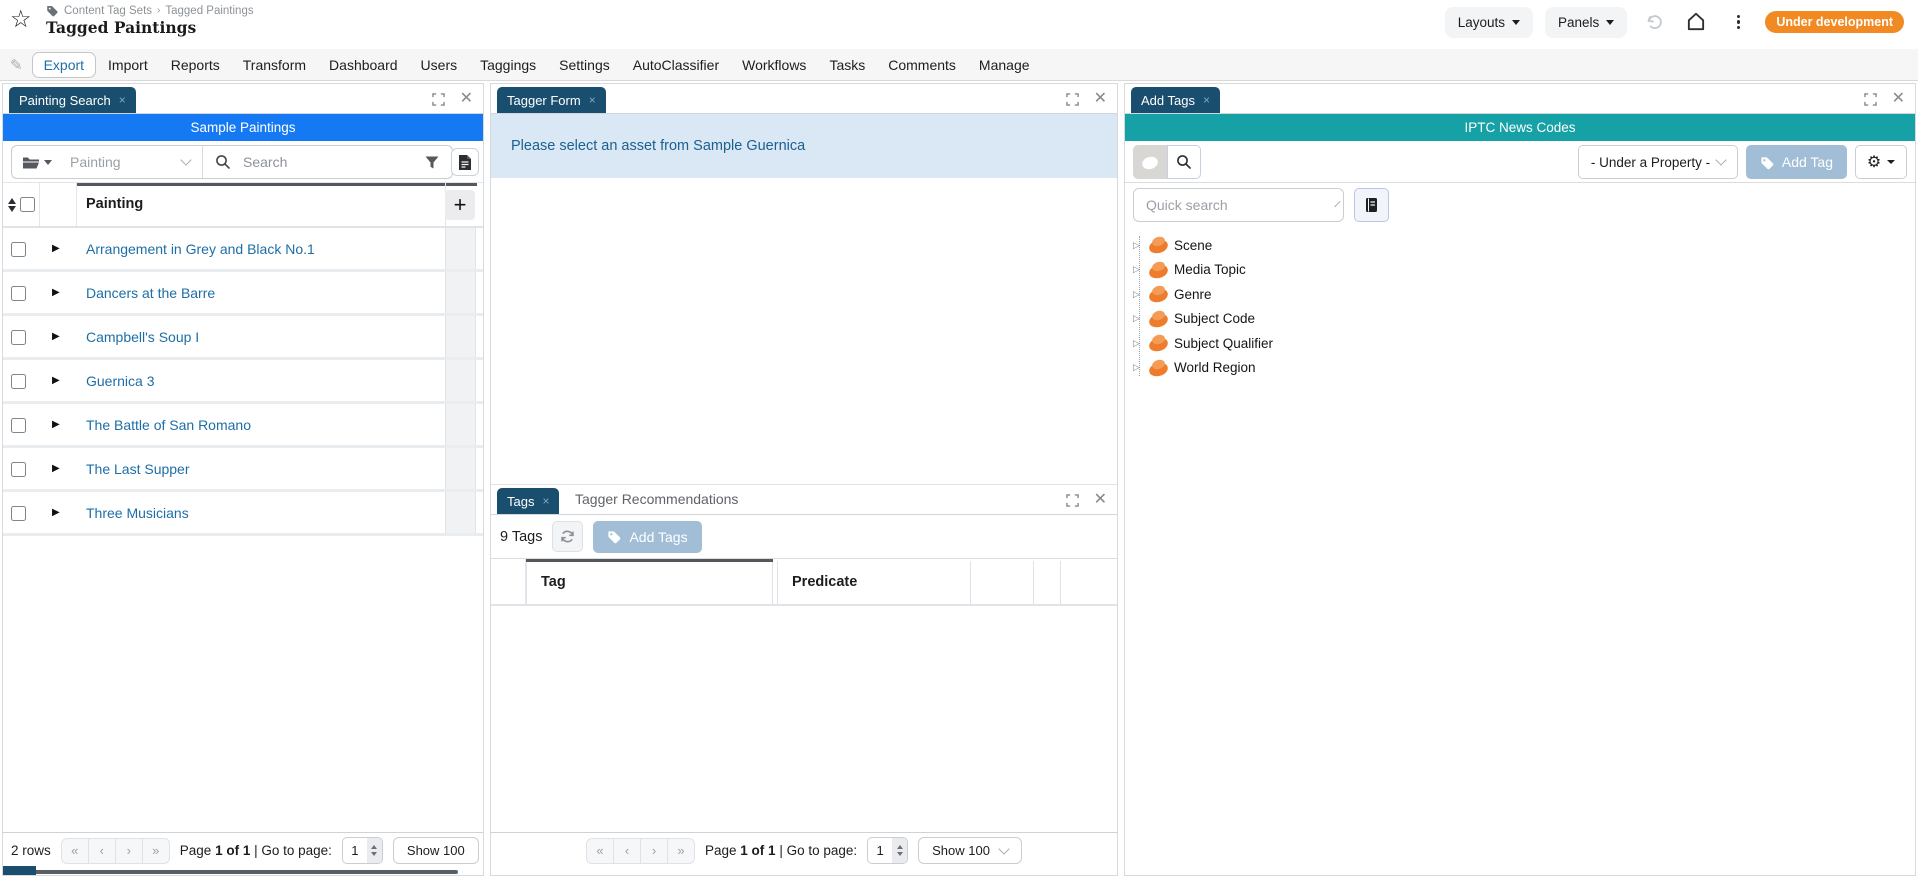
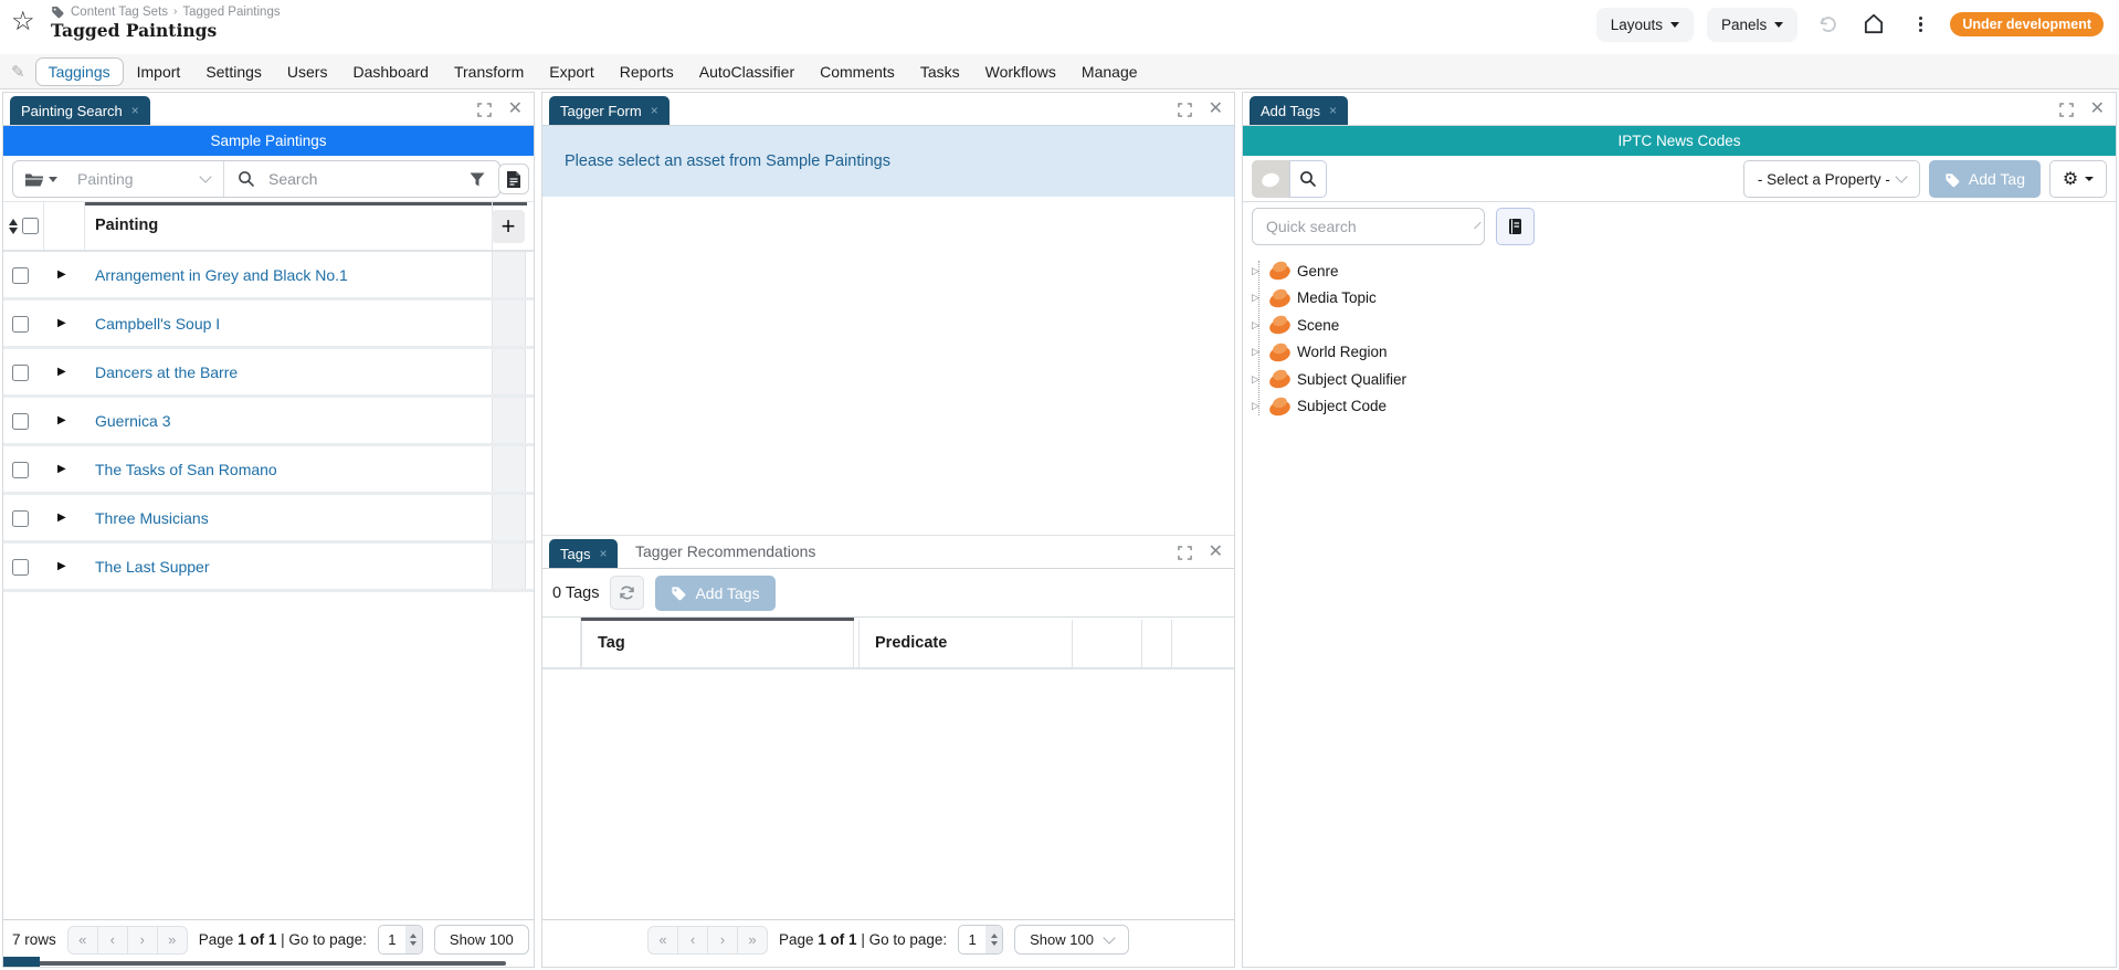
  ☆
  Content Tag Sets
  ›
  Tagged Paintings
  Tagged Paintings
  Layouts
  Panels
  Under development
  ✎
- Export
+ Taggings
  Import
- Reports
+ Settings
- Transform
+ Users
  Dashboard
- Users
+ Transform
- Taggings
+ Export
- Settings
+ Reports
  AutoClassifier
- Workflows
+ Comments
  Tasks
- Comments
+ Workflows
  Manage
  Painting Search
  ×
  ✕
  Sample Paintings
  Painting
  Search
  Painting
  +
  ▶
  Arrangement in Grey and Black No.1
  ▶
- Dancers at the Barre
+ Campbell's Soup I
  ▶
- Campbell's Soup I
+ Dancers at the Barre
  ▶
  Guernica 3
  ▶
- The Battle of San Romano
+ The Tasks of San Romano
  ▶
- The Last Supper
+ Three Musicians
  ▶
- Three Musicians
+ The Last Supper
- 2 rows
+ 7 rows
  «
  ‹
  ›
  »
  Page 1 of 1 | Go to page:
  1
  Show 100
  Tagger Form
  ×
  ✕
- Please select an asset from Sample Guernica
+ Please select an asset from Sample Paintings
  Tags
  ×
  Tagger Recommendations
  ✕
- 9 Tags
+ 0 Tags
  Add Tags
  Tag
  Predicate
  «
  ‹
  ›
  »
  Page 1 of 1 | Go to page:
  1
  Show 100
  Add Tags
  ×
  ✕
  IPTC News Codes
- - Under a Property -
+ - Select a Property -
  Add Tag
  ⚙
  Quick search
  ▷
- Scene
+ Genre
  ▷
  Media Topic
  ▷
- Genre
+ Scene
  ▷
- Subject Code
+ World Region
  ▷
  Subject Qualifier
  ▷
- World Region
+ Subject Code
